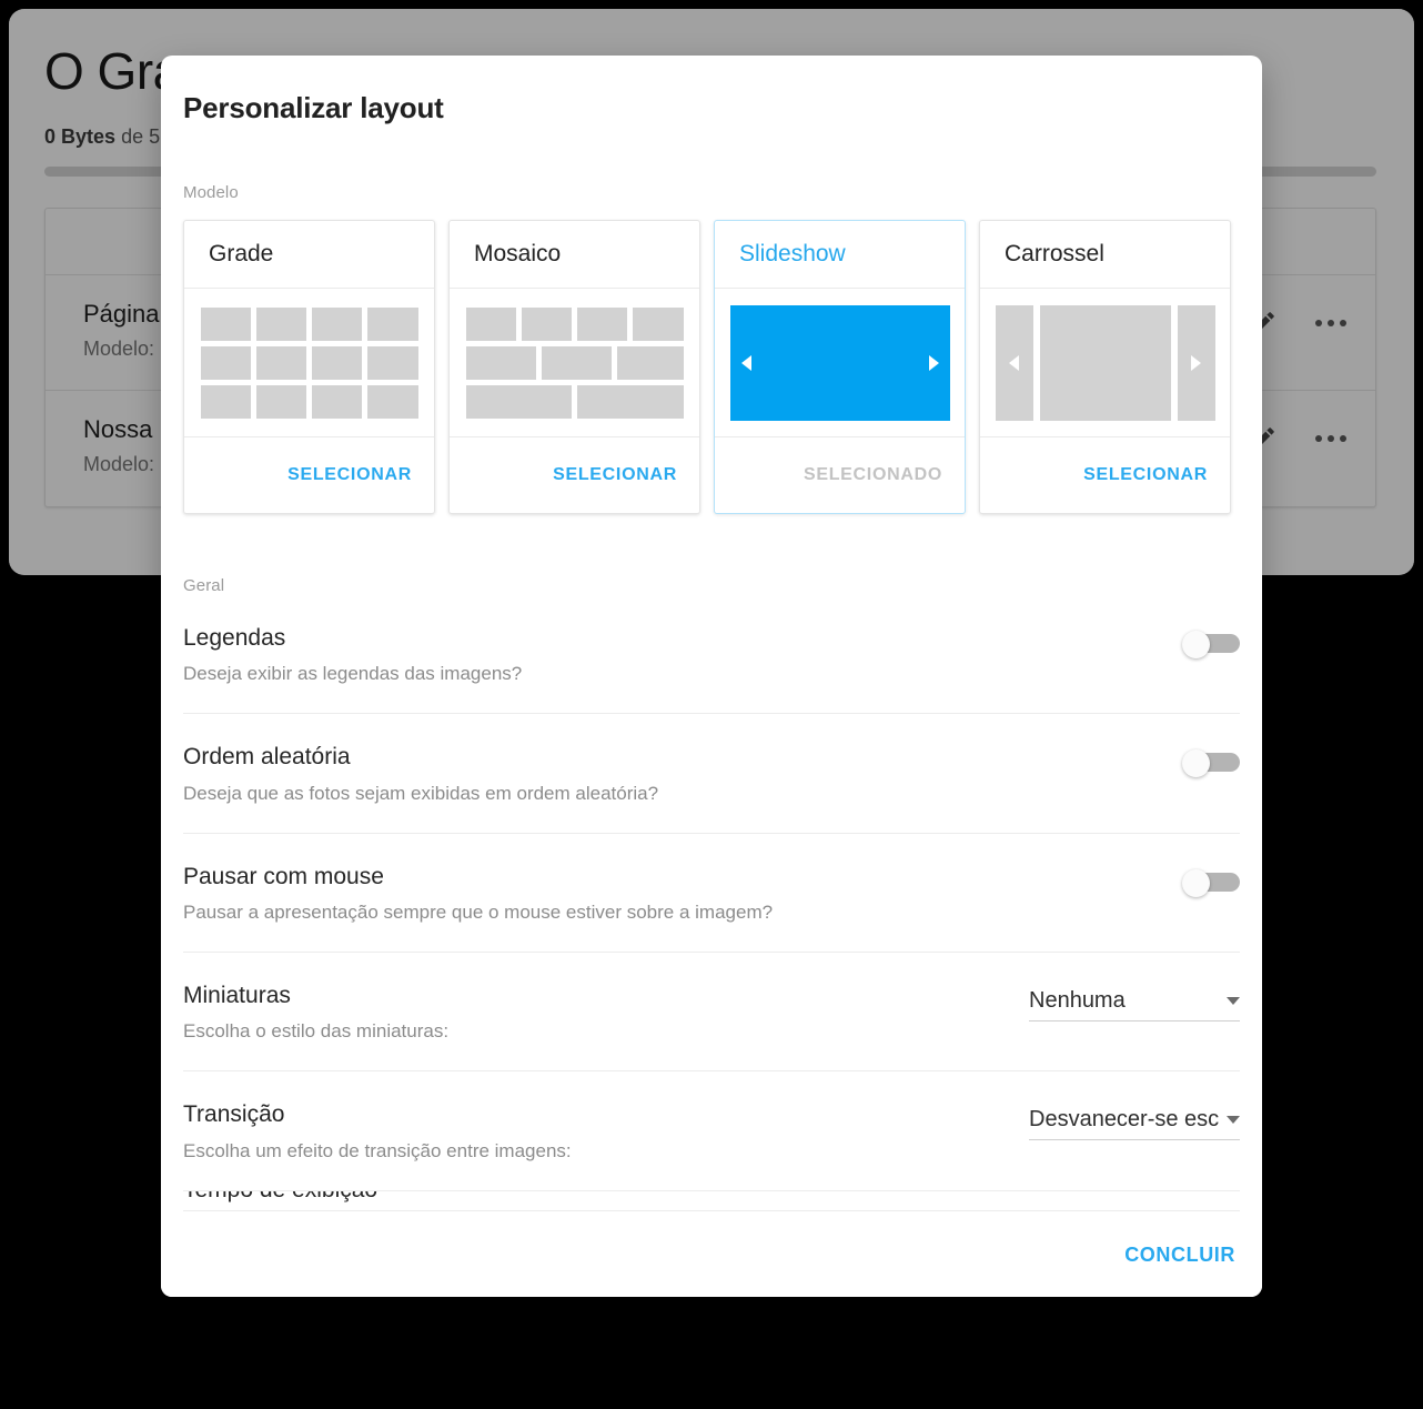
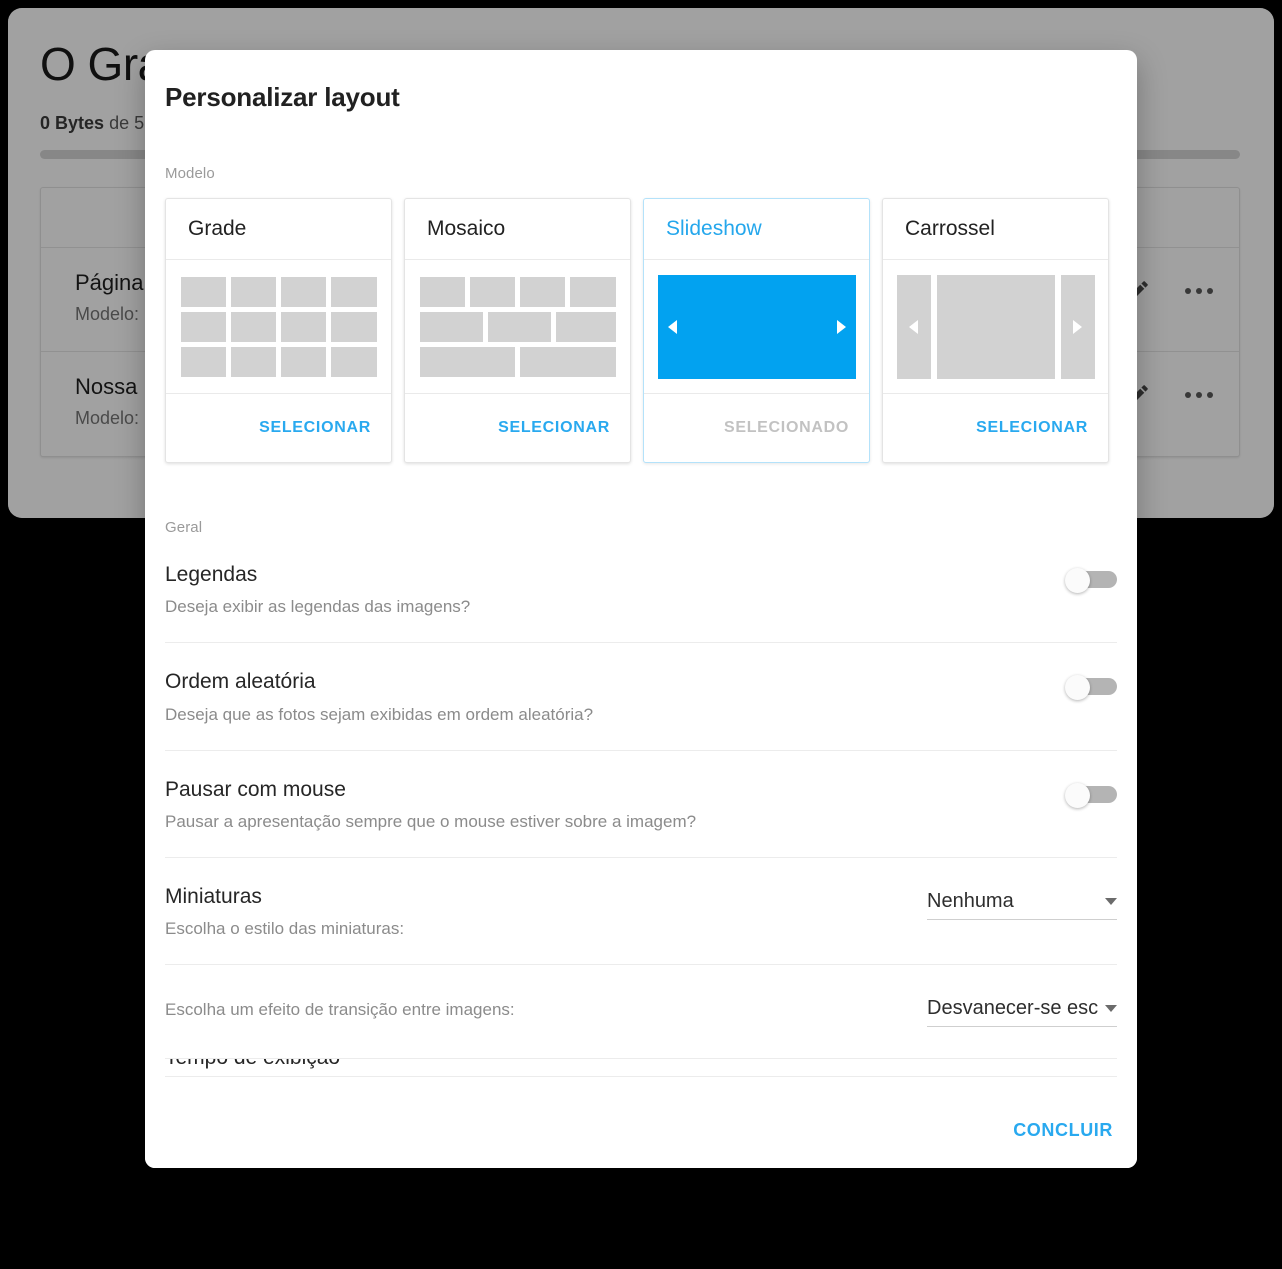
  O Gr
  0 Bytes de 5
  Página
  Modelo:
  Nossa
  Modelo:
  Personalizar layout
  Modelo
  Grade
  SELECIONAR
  Mosaico
  SELECIONAR
  Slideshow
  SELECIONADO
  Carrossel
  SELECIONAR
  Geral
  Legendas
  Deseja exibir as legendas das imagens?
  Ordem aleatória
  Deseja que as fotos sejam exibidas em ordem aleatória?
  Pausar com mouse
  Pausar a apresentação sempre que o mouse estiver sobre a imagem?
  Miniaturas
  Escolha o estilo das miniaturas:
  Nenhuma
- Transição
  Escolha um efeito de transição entre imagens:
  Desvanecer-se esc
  CONCLUIR
